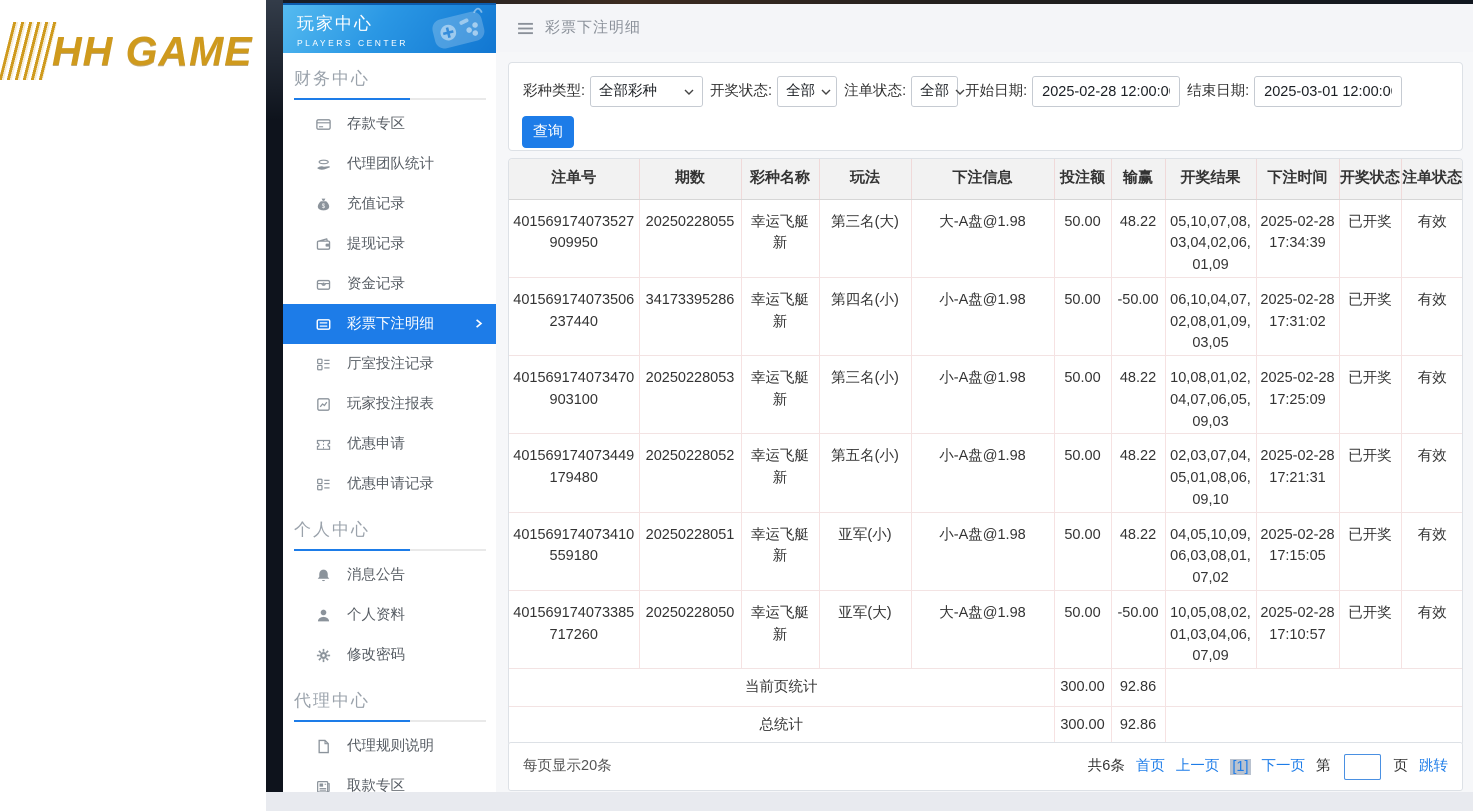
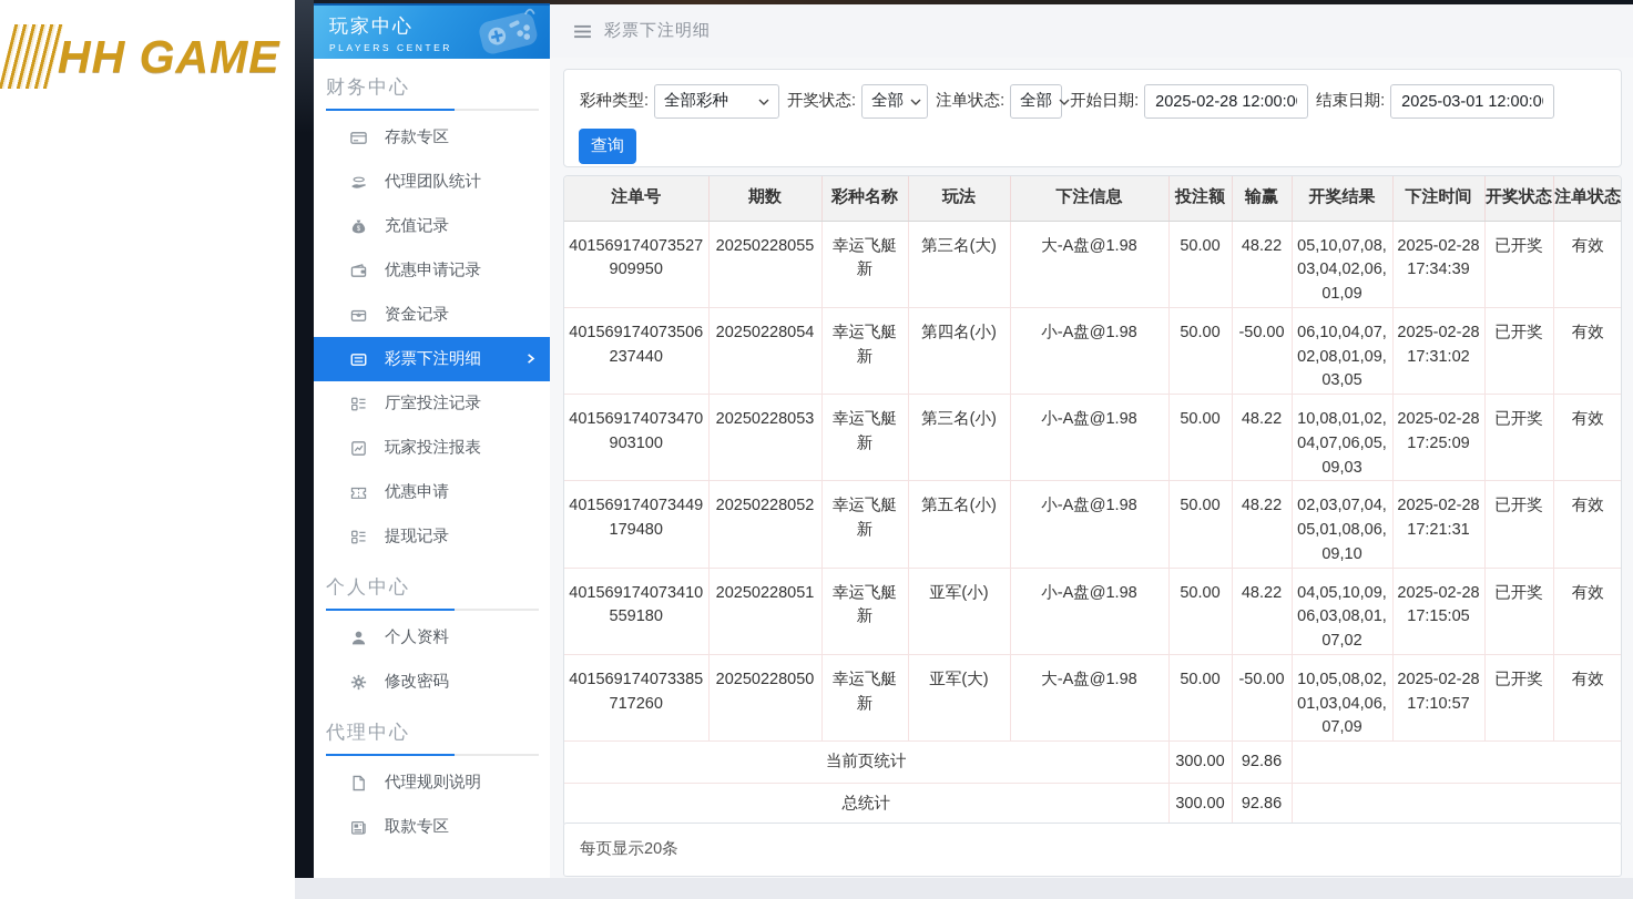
  HH GAME
  玩家中心
  PLAYERS CENTER
  财务中心
  存款专区
  代理团队统计
  充值记录
- 提现记录
+ 优惠申请记录
  资金记录
  彩票下注明细
  厅室投注记录
  玩家投注报表
  优惠申请
- 优惠申请记录
+ 提现记录
  个人中心
- 消息公告
  个人资料
  修改密码
  代理中心
  代理规则说明
  取款专区
  彩票下注明细
  彩种类型:
  全部彩种
  开奖状态:
  全部
  注单状态:
  全部
  开始日期:
  2025-02-28 12:00:0
  结束日期:
  2025-03-01 12:00:0
  查询
  注单号	期数	彩种名称	玩法	下注信息	投注额	输赢	开奖结果	下注时间	开奖状态	注单状态
  401569174073527909950	20250228055	幸运飞艇新	第三名(大)	大-A盘@1.98	50.00	48.22	05,10,07,08,03,04,02,06,01,09	2025-02-28 17:34:39	已开奖	有效
- 401569174073506237440	34173395286	幸运飞艇新	第四名(小)	小-A盘@1.98	50.00	-50.00	06,10,04,07,02,08,01,09,03,05	2025-02-28 17:31:02	已开奖	有效
+ 401569174073506237440	20250228054	幸运飞艇新	第四名(小)	小-A盘@1.98	50.00	-50.00	06,10,04,07,02,08,01,09,03,05	2025-02-28 17:31:02	已开奖	有效
  401569174073470903100	20250228053	幸运飞艇新	第三名(小)	小-A盘@1.98	50.00	48.22	10,08,01,02,04,07,06,05,09,03	2025-02-28 17:25:09	已开奖	有效
  401569174073449179480	20250228052	幸运飞艇新	第五名(小)	小-A盘@1.98	50.00	48.22	02,03,07,04,05,01,08,06,09,10	2025-02-28 17:21:31	已开奖	有效
  401569174073410559180	20250228051	幸运飞艇新	亚军(小)	小-A盘@1.98	50.00	48.22	04,05,10,09,06,03,08,01,07,02	2025-02-28 17:15:05	已开奖	有效
  401569174073385717260	20250228050	幸运飞艇新	亚军(大)	大-A盘@1.98	50.00	-50.00	10,05,08,02,01,03,04,06,07,09	2025-02-28 17:10:57	已开奖	有效
  当前页统计	300.00	92.86
  总统计	300.00	92.86
  每页显示20条
- 共6条
- 首页
- 上一页
- [1]
- 下一页
- 第
- 页
- 跳转
